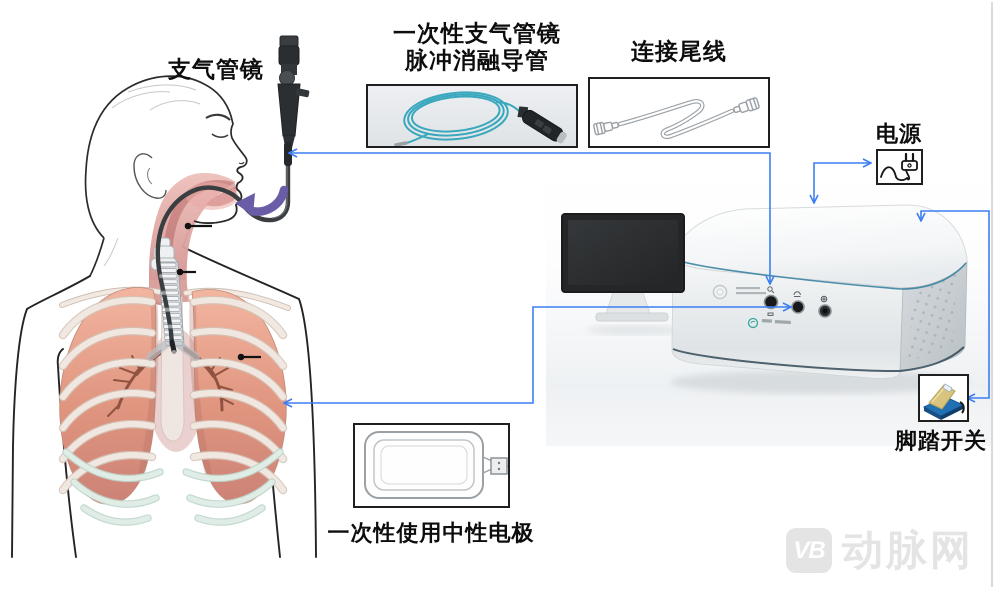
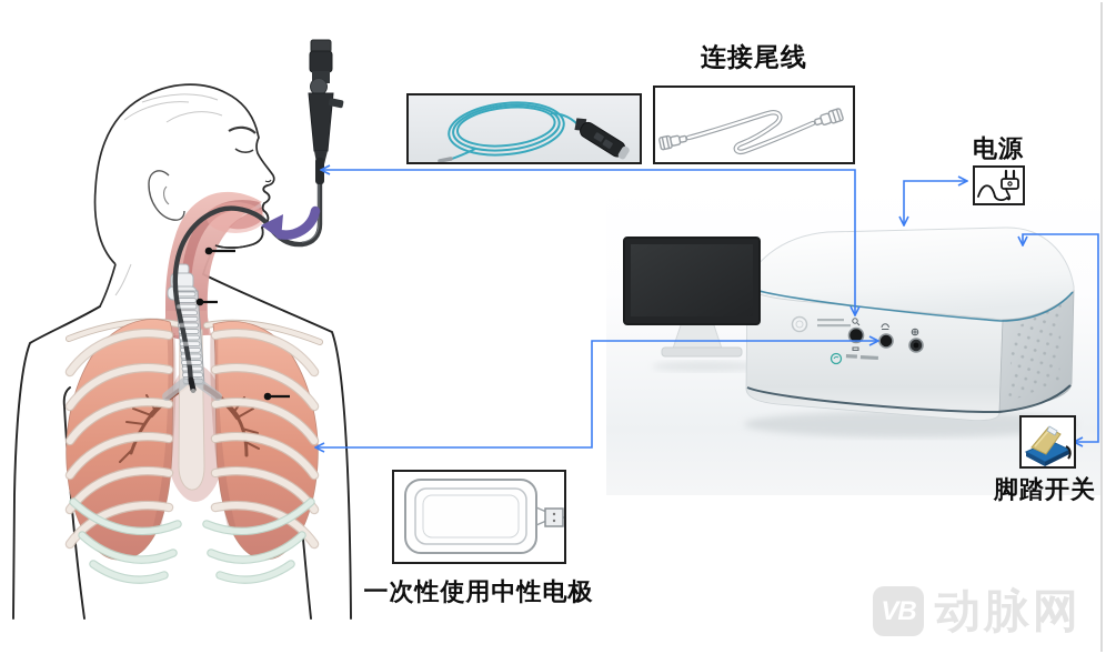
- 支气管镜
- 一次性支气管镜
- 脉冲消融导管
  连接尾线
  电源
  脚踏开关
  一次性使用中性电极
  VB
  动脉网
